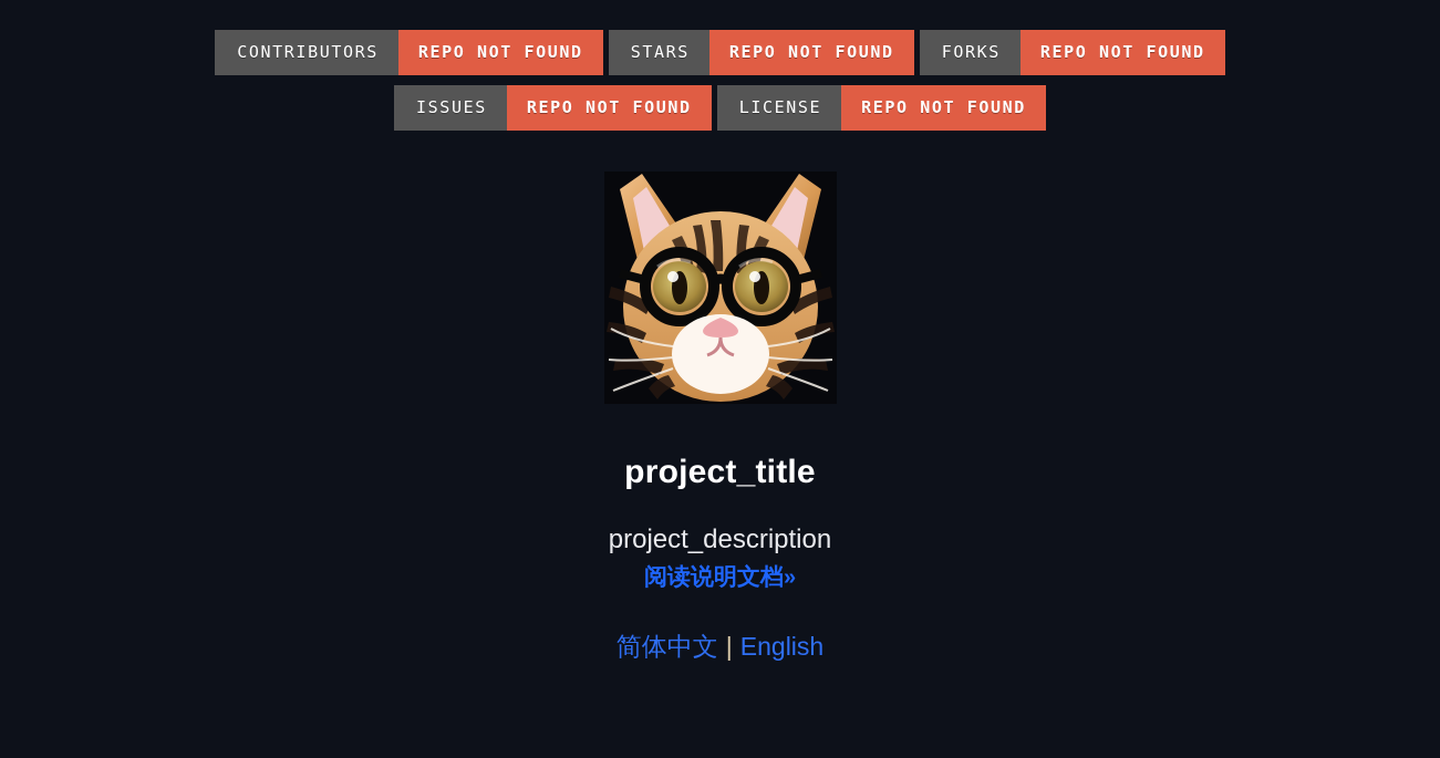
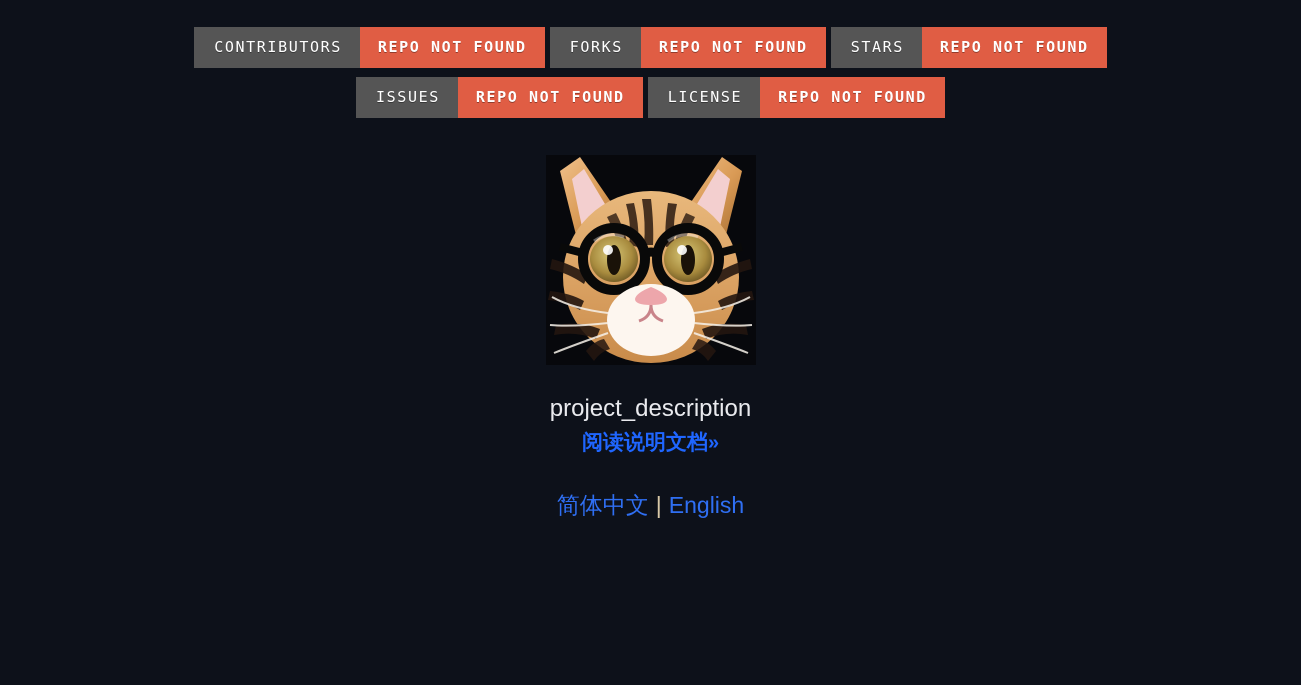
  CONTRIBUTORS
  REPO NOT FOUND
- STARS
+ FORKS
  REPO NOT FOUND
- FORKS
+ STARS
  REPO NOT FOUND
  ISSUES
  REPO NOT FOUND
  LICENSE
  REPO NOT FOUND
- project_title
  project_description
  阅读说明文档»
  简体中文 | English
